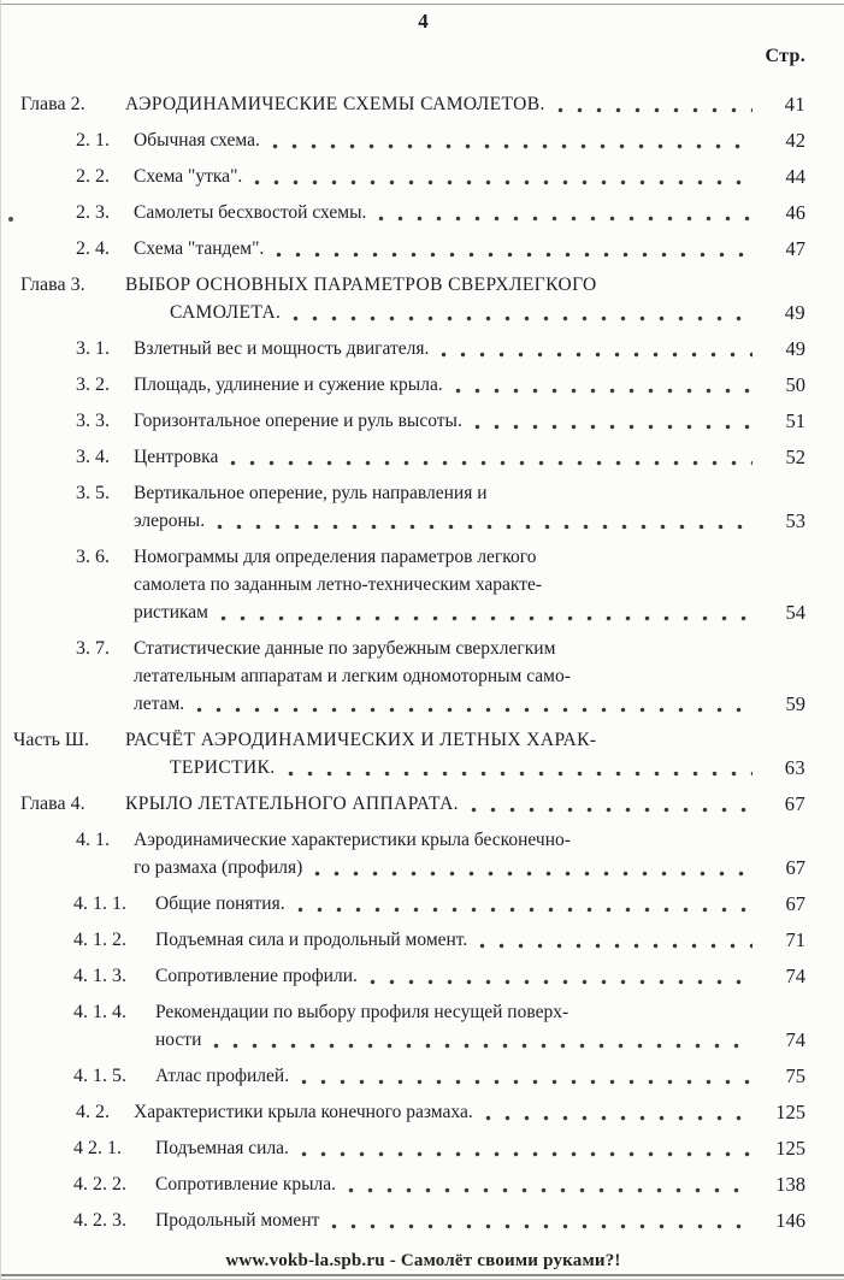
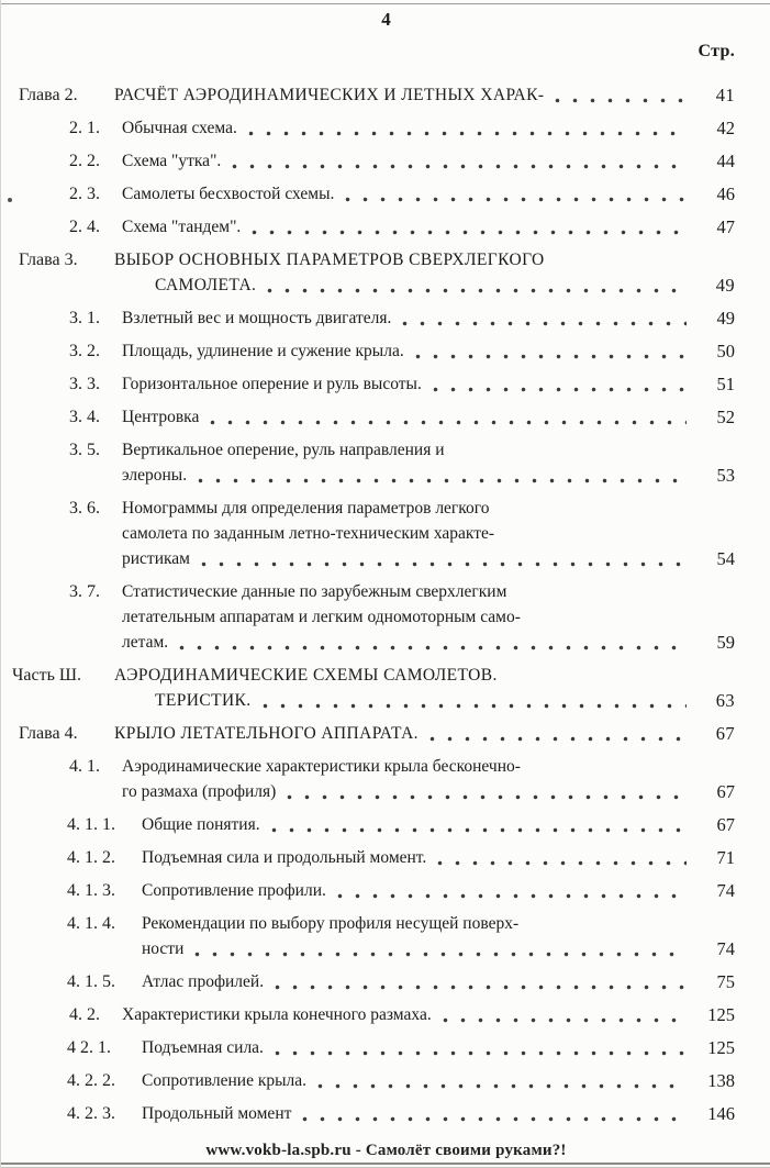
  4
  Стр.
  Глава 2.
- АЭРОДИНАМИЧЕСКИЕ СХЕМЫ САМОЛЕТОВ.
+ РАСЧЁТ АЭРОДИНАМИЧЕСКИХ И ЛЕТНЫХ ХАРАК-
  41
  2. 1.
  Обычная схема.
  42
  2. 2.
  Схема "утка".
  44
  2. 3.
  Самолеты бесхвостой схемы.
  46
  2. 4.
  Схема "тандем".
  47
  Глава 3.
  ВЫБОР ОСНОВНЫХ ПАРАМЕТРОВ СВЕРХЛЕГКОГО
  САМОЛЕТА.
  49
  3. 1.
  Взлетный вес и мощность двигателя.
  49
  3. 2.
  Площадь, удлинение и сужение крыла.
  50
  3. 3.
  Горизонтальное оперение и руль высоты.
  51
  3. 4.
  Центровка
  52
  3. 5.
  Вертикальное оперение, руль направления и
  элероны.
  53
  3. 6.
  Номограммы для определения параметров легкого
  самолета по заданным летно-техническим характе-
  ристикам
  54
  3. 7.
  Статистические данные по зарубежным сверхлегким
  летательным аппаратам и легким одномоторным само-
  летам.
  59
  Часть Ш.
- РАСЧЁТ АЭРОДИНАМИЧЕСКИХ И ЛЕТНЫХ ХАРАК-
+ АЭРОДИНАМИЧЕСКИЕ СХЕМЫ САМОЛЕТОВ.
  ТЕРИСТИК.
  63
  Глава 4.
  КРЫЛО ЛЕТАТЕЛЬНОГО АППАРАТА.
  67
  4. 1.
  Аэродинамические характеристики крыла бесконечно-
  го размаха (профиля)
  67
  4. 1. 1.
  Общие понятия.
  67
  4. 1. 2.
  Подъемная сила и продольный момент.
  71
  4. 1. 3.
  Сопротивление профили.
  74
  4. 1. 4.
  Рекомендации по выбору профиля несущей поверх-
  ности
  74
  4. 1. 5.
  Атлас профилей.
  75
  4. 2.
  Характеристики крыла конечного размаха.
  125
  4 2. 1.
  Подъемная сила.
  125
  4. 2. 2.
  Сопротивление крыла.
  138
  4. 2. 3.
  Продольный момент
  146
  www.vokb-la.spb.ru - Самолёт своими руками?!
